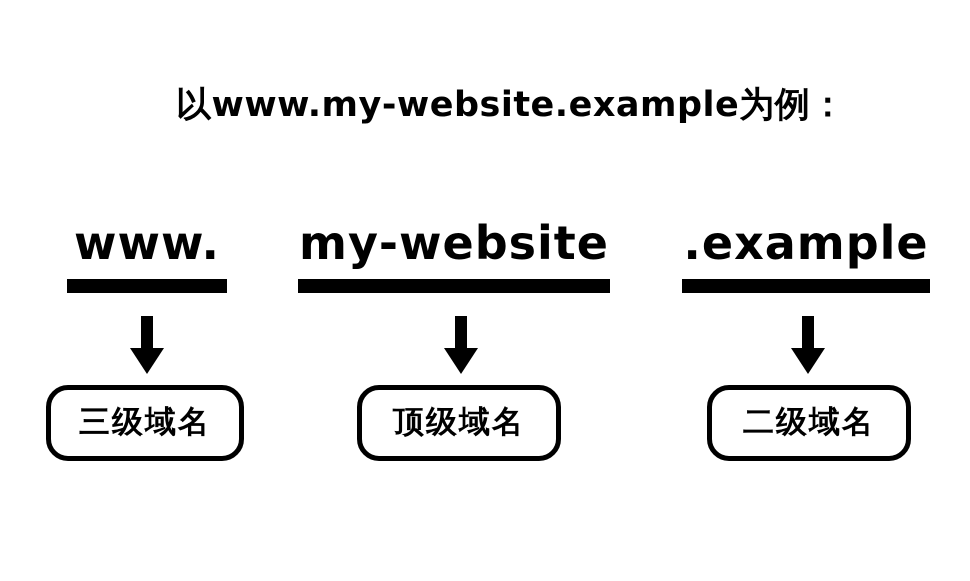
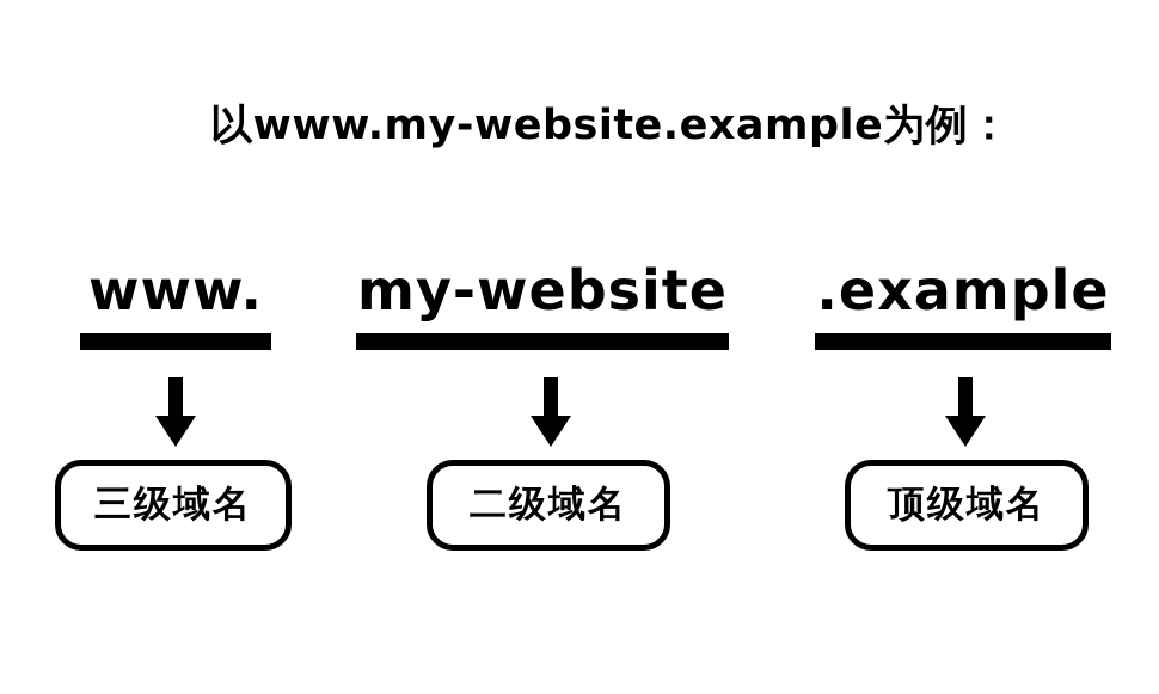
  以www.my-website.example为例：
  www.
  三级域名
  my-website
- 顶级域名
+ 二级域名
  .example
- 二级域名
+ 顶级域名
